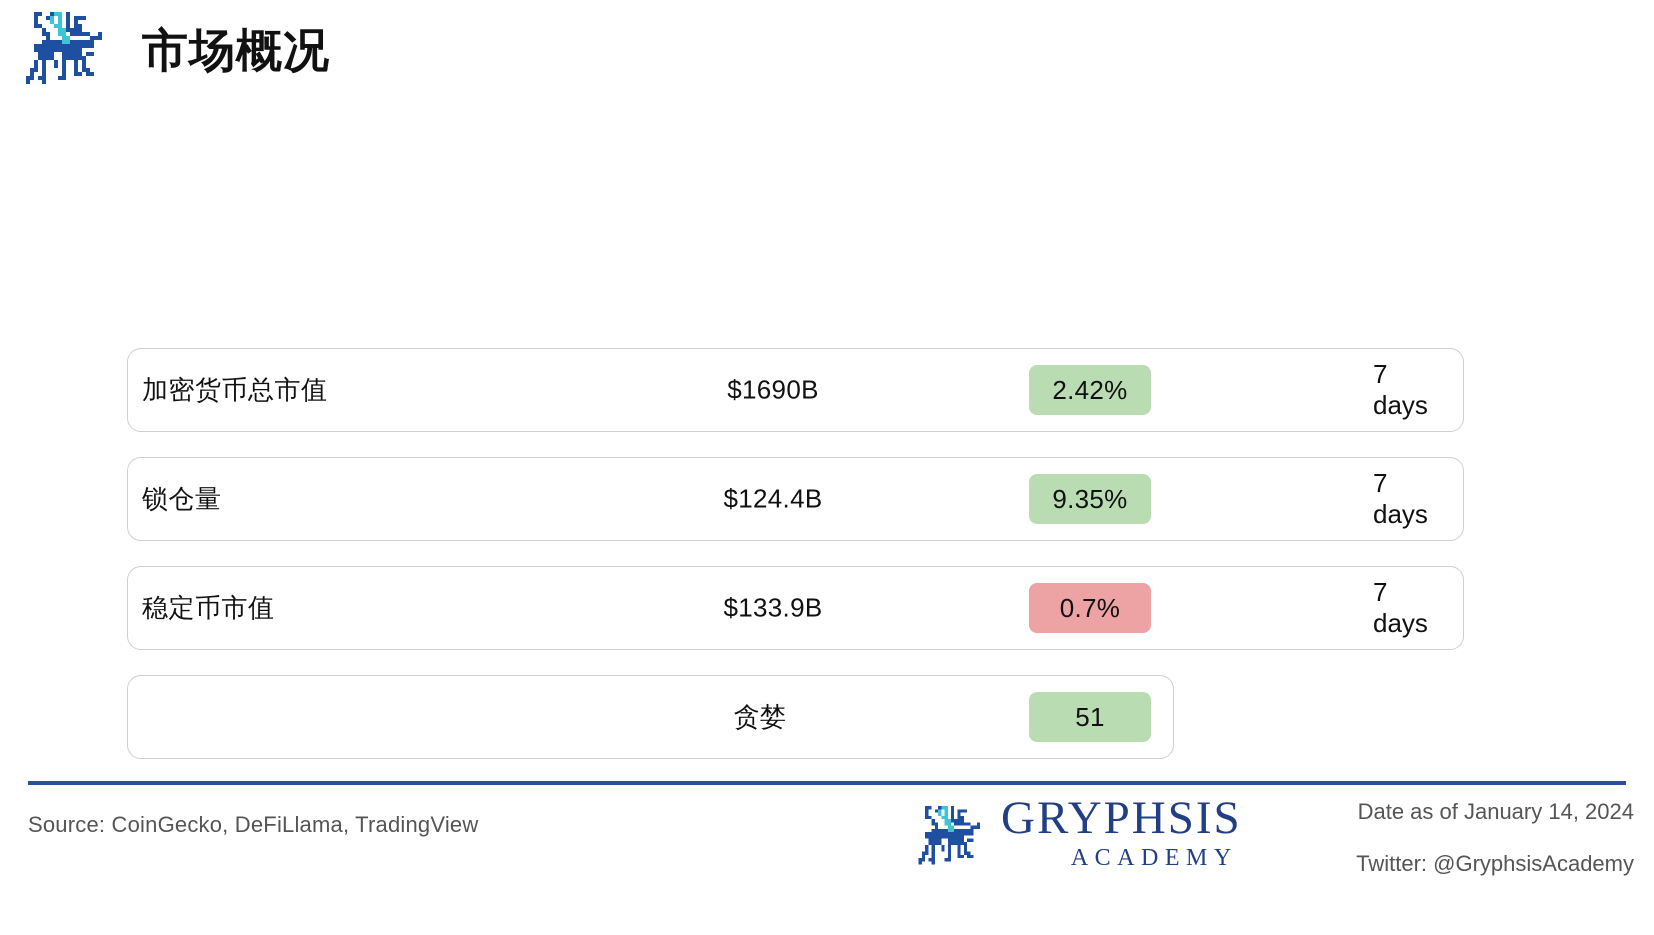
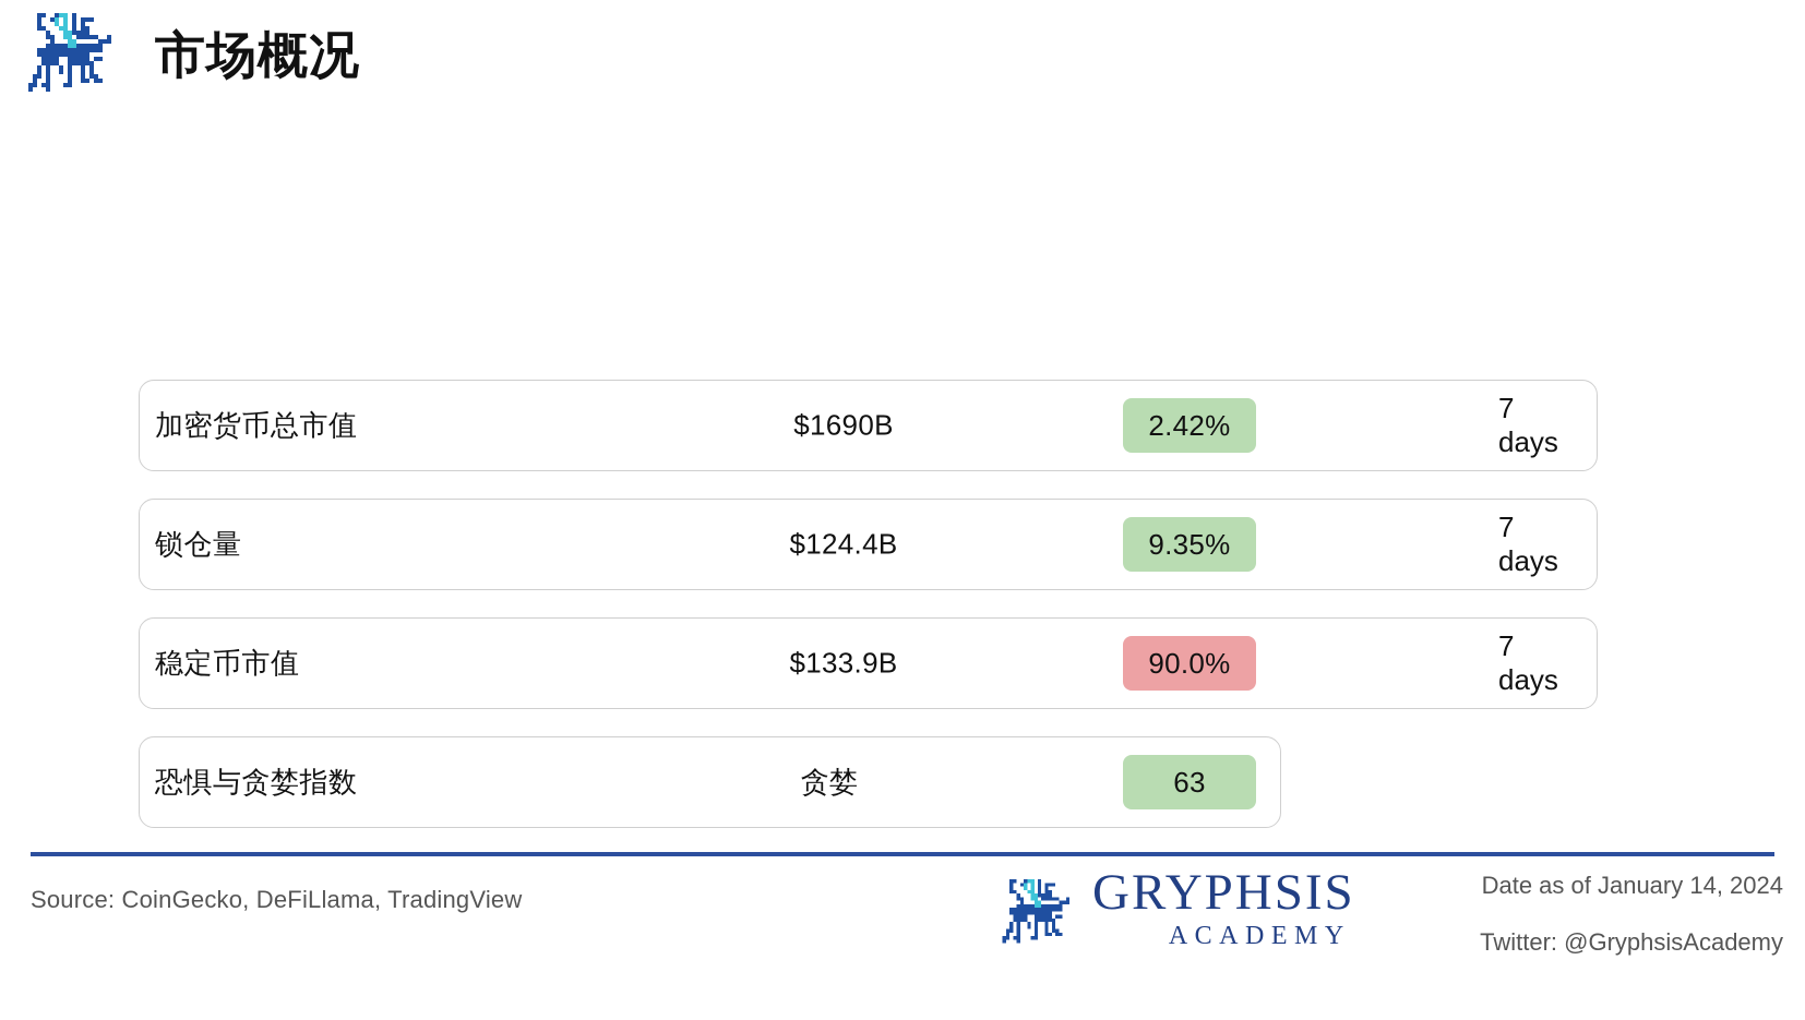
  市场概况
  加密货币总市值
  $1690B
  2.42%
  7 days
  锁仓量
  $124.4B
  9.35%
  7 days
  稳定币市值
  $133.9B
- 0.7%
+ 90.0%
  7 days
+ 恐惧与贪婪指数
  贪婪
- 51
+ 63
  Source: CoinGecko, DeFiLlama, TradingView
  GRYPHSIS
  ACADEMY
  Date as of January 14, 2024
  Twitter: @GryphsisAcademy
